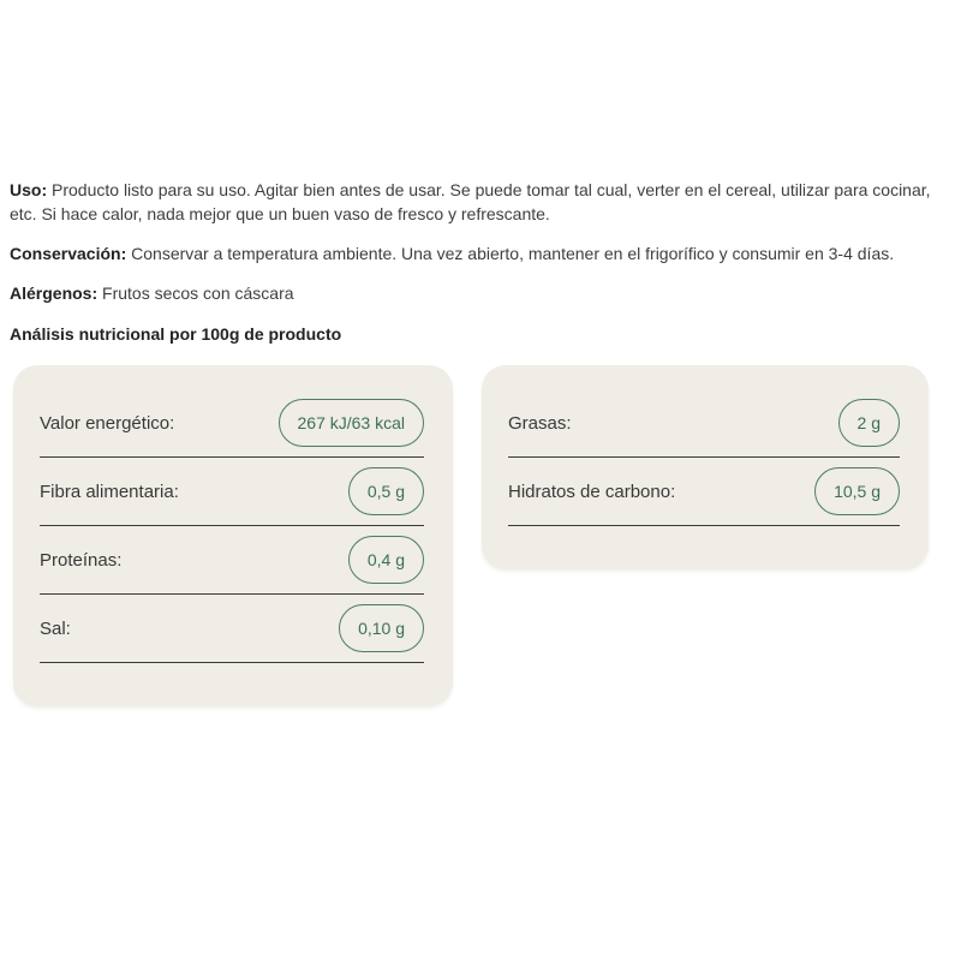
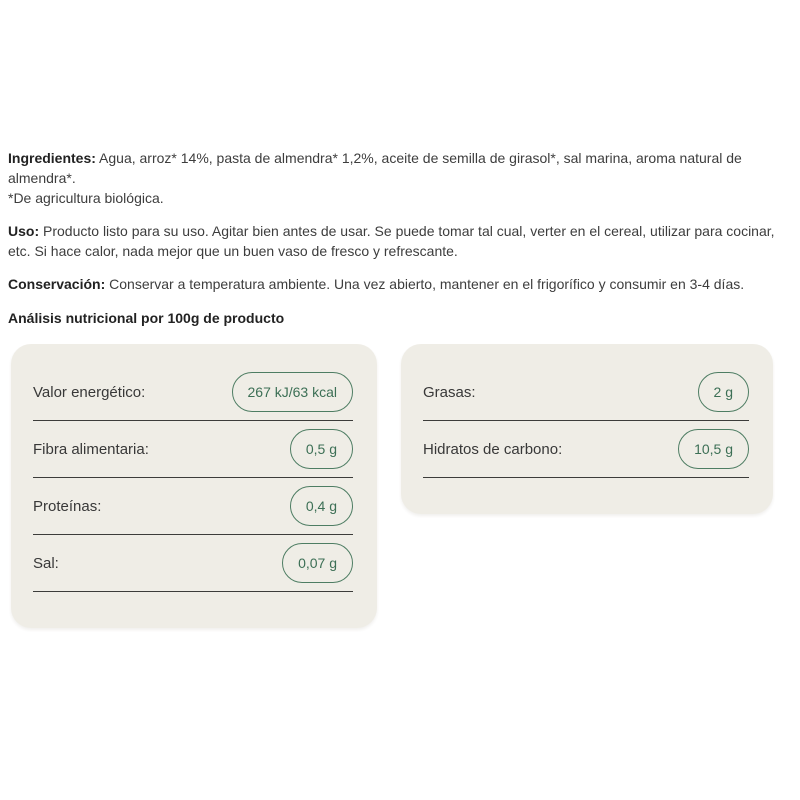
+ Ingredientes: Agua, arroz* 14%, pasta de almendra* 1,2%, aceite de semilla de girasol*, sal marina, aroma natural de almendra*.
+ *De agricultura biológica.
  Uso: Producto listo para su uso. Agitar bien antes de usar. Se puede tomar tal cual, verter en el cereal, utilizar para cocinar, etc. Si hace calor, nada mejor que un buen vaso de fresco y refrescante.
  Conservación: Conservar a temperatura ambiente. Una vez abierto, mantener en el frigorífico y consumir en 3-4 días.
- Alérgenos: Frutos secos con cáscara
  Análisis nutricional por 100g de producto
  Valor energético:
  267 kJ/63 kcal
  Fibra alimentaria:
  0,5 g
  Proteínas:
  0,4 g
  Sal:
- 0,10 g
+ 0,07 g
  Grasas:
  2 g
  Hidratos de carbono:
  10,5 g
